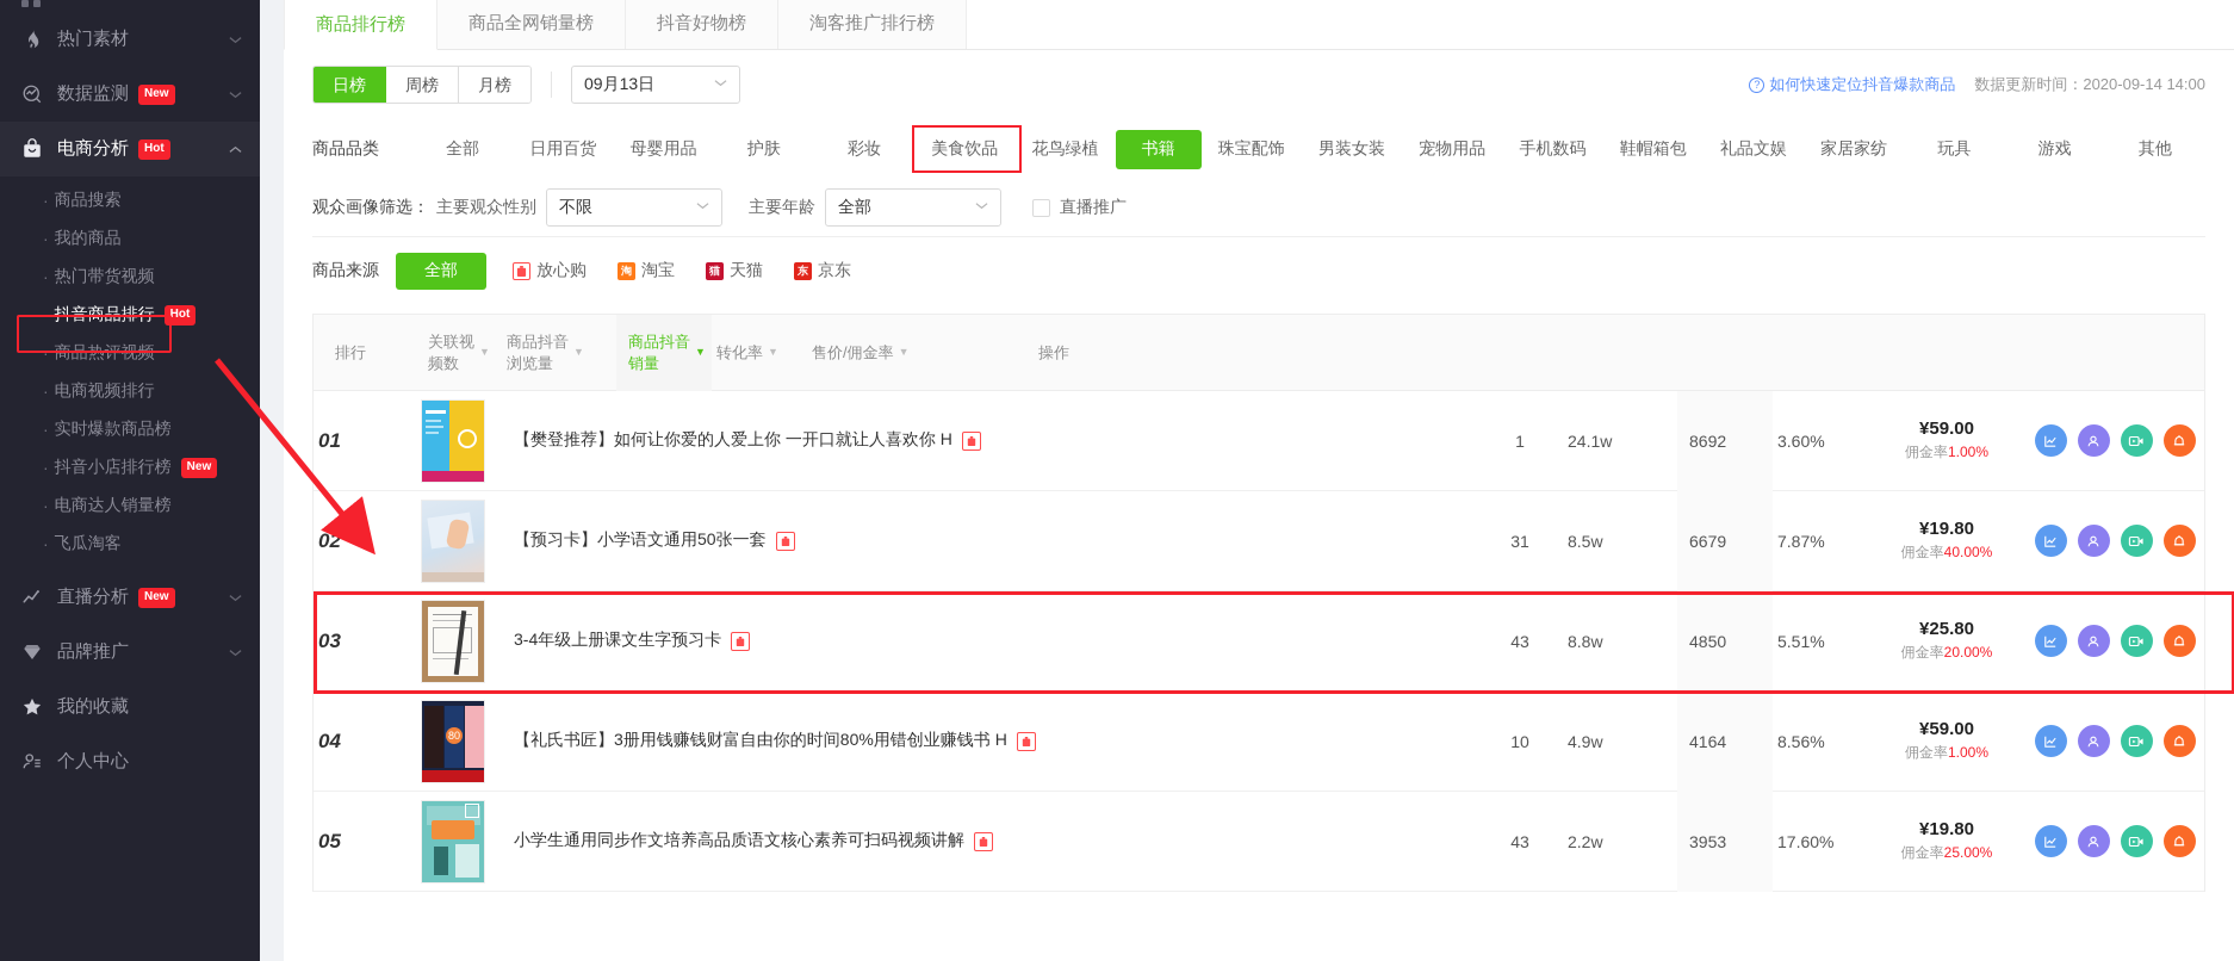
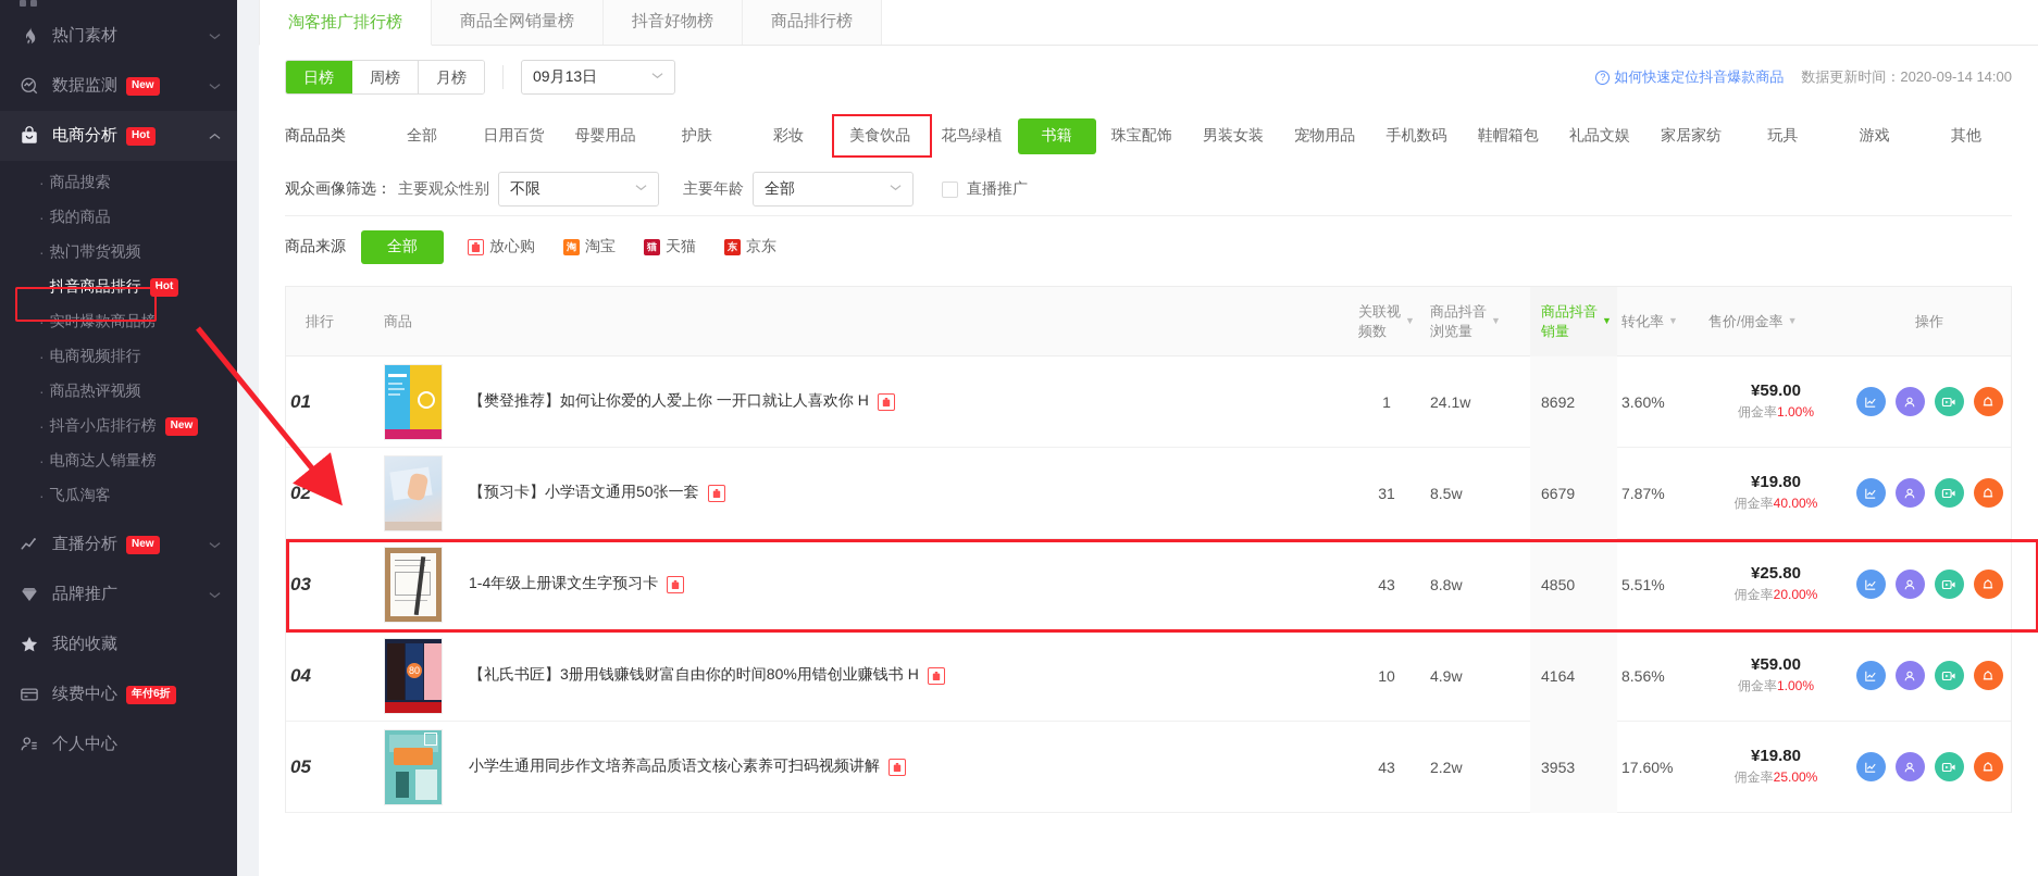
  热门素材
  数据监测
  New
  电商分析
  Hot
  ·
  商品搜索
  ·
  我的商品
  ·
  热门带货视频
  ·
  抖音商品排行
  Hot
  ·
- 商品热评视频
+ 实时爆款商品榜
  ·
  电商视频排行
  ·
- 实时爆款商品榜
+ 商品热评视频
  ·
  抖音小店排行榜
  New
  ·
  电商达人销量榜
  ·
  飞瓜淘客
  直播分析
  New
  品牌推广
  我的收藏
+ 续费中心
+ 年付6折
  个人中心
- 商品排行榜
+ 淘客推广排行榜
  商品全网销量榜
  抖音好物榜
- 淘客推广排行榜
+ 商品排行榜
  日榜
  周榜
  月榜
  09月13日
  ?
  如何快速定位抖音爆款商品
  数据更新时间：2020-09-14 14:00
  商品品类
  全部
  日用百货
  母婴用品
  护肤
  彩妆
  美食饮品
  花鸟绿植
  书籍
  珠宝配饰
  男装女装
  宠物用品
  手机数码
  鞋帽箱包
  礼品文娱
  家居家纺
  玩具
  游戏
  其他
  观众画像筛选：
  主要观众性别
  不限
  主要年龄
  全部
  直播推广
  商品来源
  全部
  放心购
  淘
  淘宝
  猫
  天猫
  东
  京东
  排行
+ 商品
  关联视
  频数
  ▼
  商品抖音
  浏览量
  ▼
  商品抖音
  销量
  ▼
  转化率
  ▼
  售价/佣金率
  ▼
  操作
  01
  【樊登推荐】如何让你爱的人爱上你 一开口就让人喜欢你 H
  1
  24.1w
  8692
  3.60%
  ¥59.00
  佣金率1.00%
  02
  【预习卡】小学语文通用50张一套
  31
  8.5w
  6679
  7.87%
  ¥19.80
  佣金率40.00%
  03
- 3-4年级上册课文生字预习卡
+ 1-4年级上册课文生字预习卡
  43
  8.8w
  4850
  5.51%
  ¥25.80
  佣金率20.00%
  04
  80
  【礼氏书匠】3册用钱赚钱财富自由你的时间80%用错创业赚钱书 H
  10
  4.9w
  4164
  8.56%
  ¥59.00
  佣金率1.00%
  05
  小学生通用同步作文培养高品质语文核心素养可扫码视频讲解
  43
  2.2w
  3953
  17.60%
  ¥19.80
  佣金率25.00%
